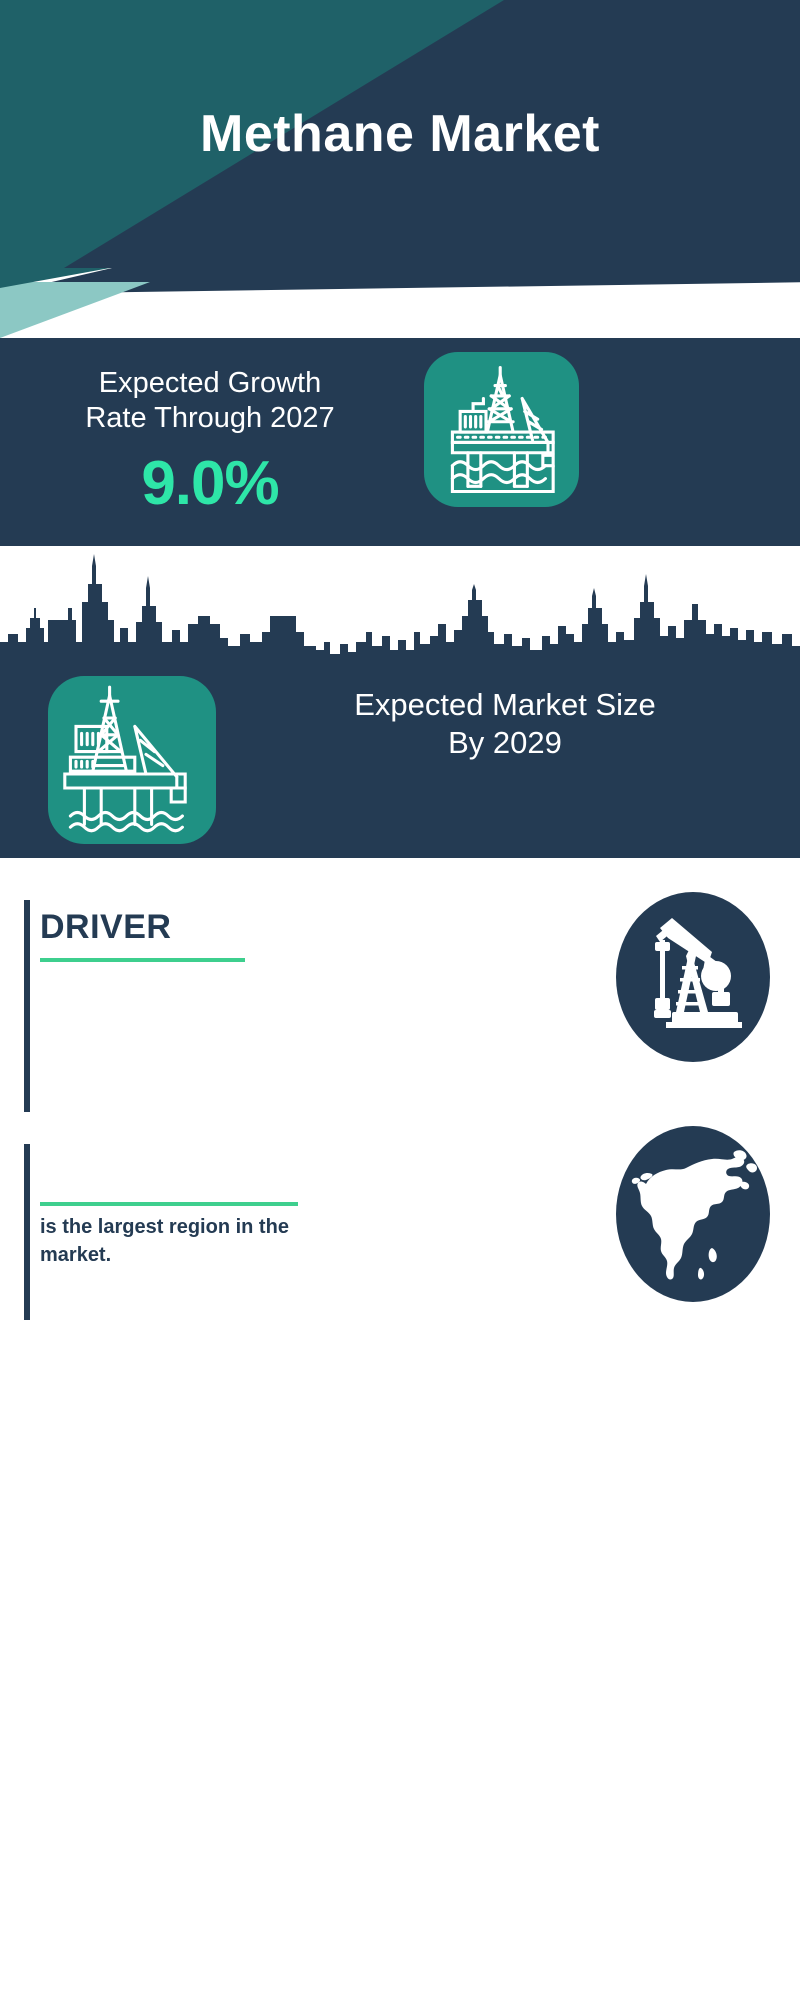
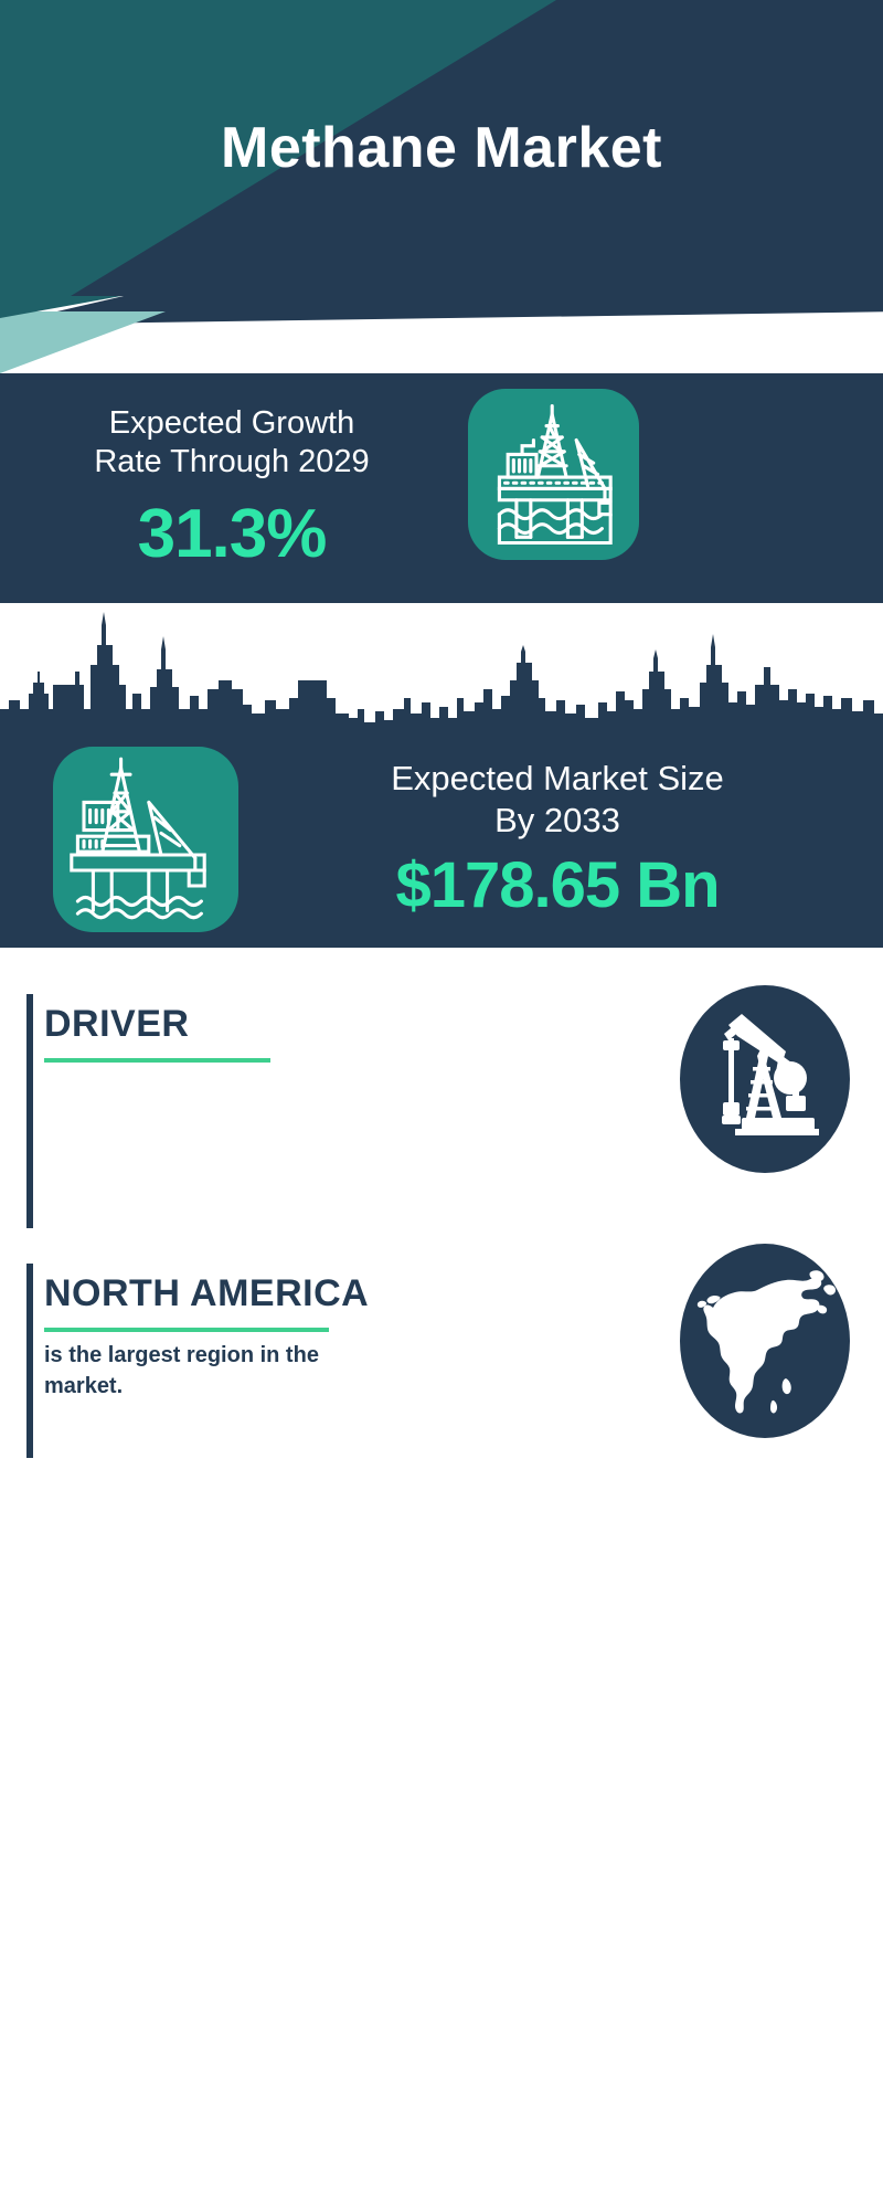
  Methane Market
  Expected Growth
- Rate Through 2027
+ Rate Through 2029
- 9.0%
+ 31.3%
  Expected Market Size
- By 2029
+ By 2033
+ $178.65 Bn
  DRIVER
+ NORTH AMERICA
  is the largest region in the market.
